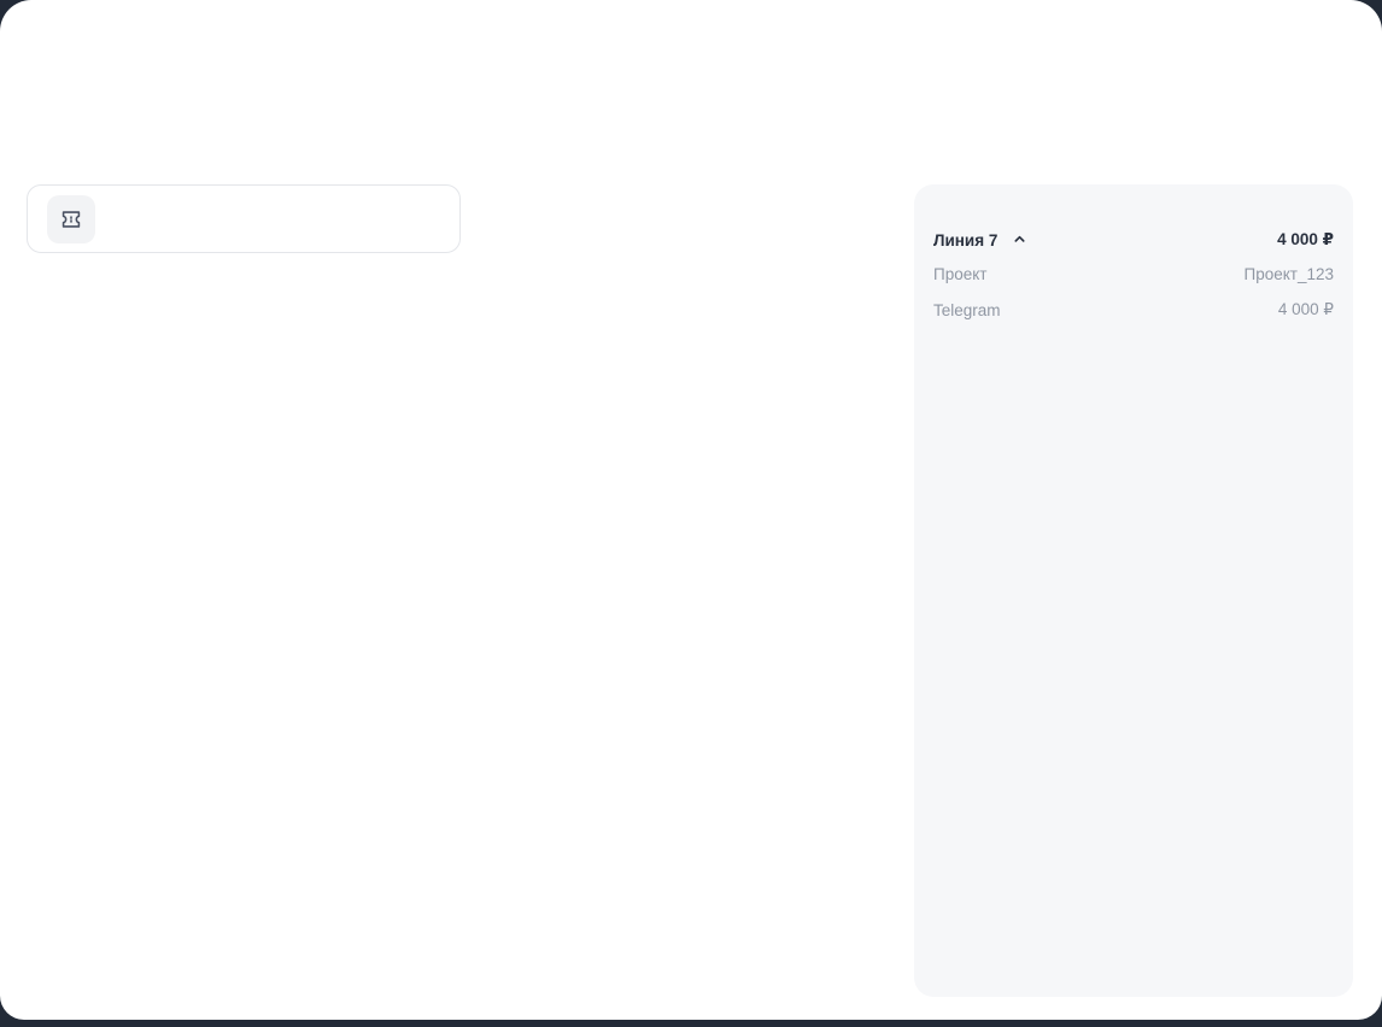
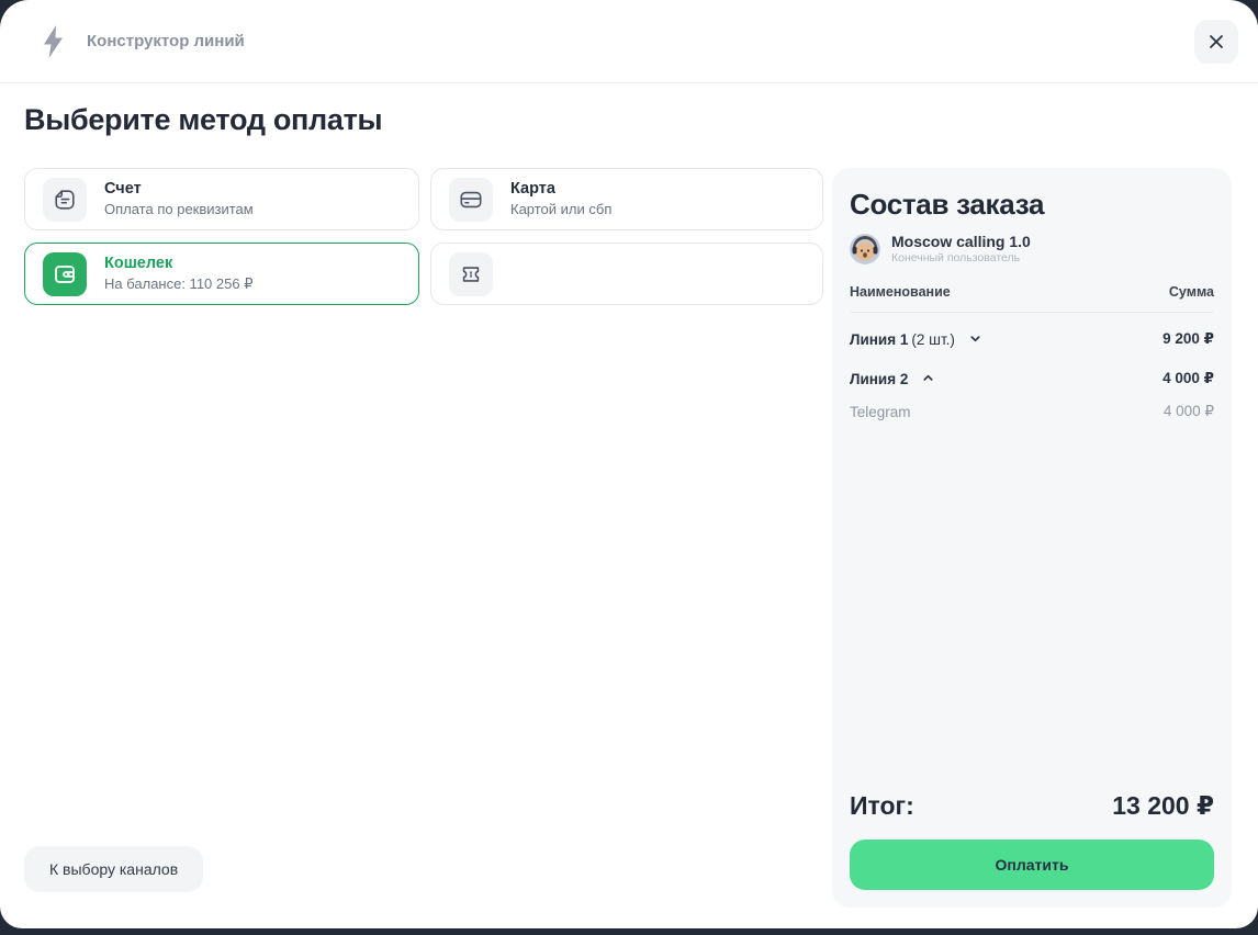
+ Конструктор линий
+ Выберите метод оплаты
+ Счет
+ Оплата по реквизитам
+ Карта
+ Картой или сбп
+ Кошелек
+ На балансе: 110 256 ₽
+ Состав заказа
+ Moscow calling 1.0
+ Конечный пользователь
+ Наименование
+ Сумма
+ Линия 1 (2 шт.)
+ 9 200 ₽
- Линия 7
+ Линия 2
  4 000 ₽
- Проект
- Проект_123
  Telegram
  4 000 ₽
+ Итог:
+ 13 200 ₽
+ Оплатить
+ К выбору каналов
